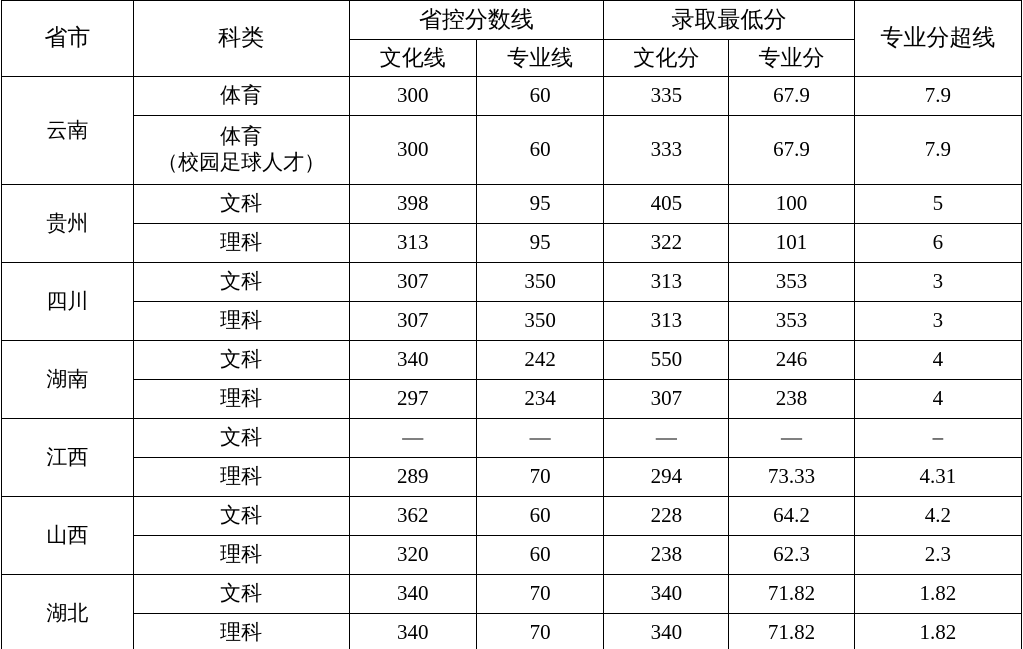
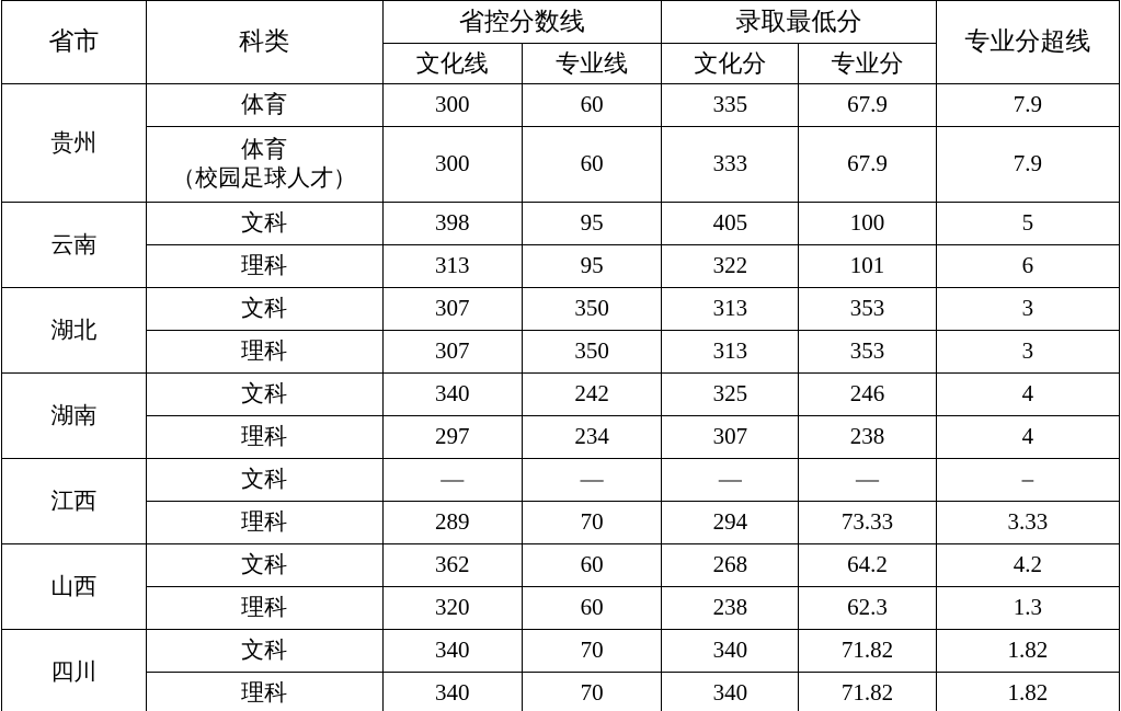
  省市	科类	省控分数线	录取最低分	专业分超线
  文化线	专业线	文化分	专业分
- 云南	体育	300	60	335	67.9	7.9
+ 贵州	体育	300	60	335	67.9	7.9
  体育（校园足球人才）	300	60	333	67.9	7.9
- 贵州	文科	398	95	405	100	5
+ 云南	文科	398	95	405	100	5
  理科	313	95	322	101	6
- 四川	文科	307	350	313	353	3
+ 湖北	文科	307	350	313	353	3
  理科	307	350	313	353	3
- 湖南	文科	340	242	550	246	4
+ 湖南	文科	340	242	325	246	4
  理科	297	234	307	238	4
  江西	文科	—	—	—	—	–
- 理科	289	70	294	73.33	4.31
+ 理科	289	70	294	73.33	3.33
- 山西	文科	362	60	228	64.2	4.2
+ 山西	文科	362	60	268	64.2	4.2
- 理科	320	60	238	62.3	2.3
+ 理科	320	60	238	62.3	1.3
- 湖北	文科	340	70	340	71.82	1.82
+ 四川	文科	340	70	340	71.82	1.82
  理科	340	70	340	71.82	1.82
